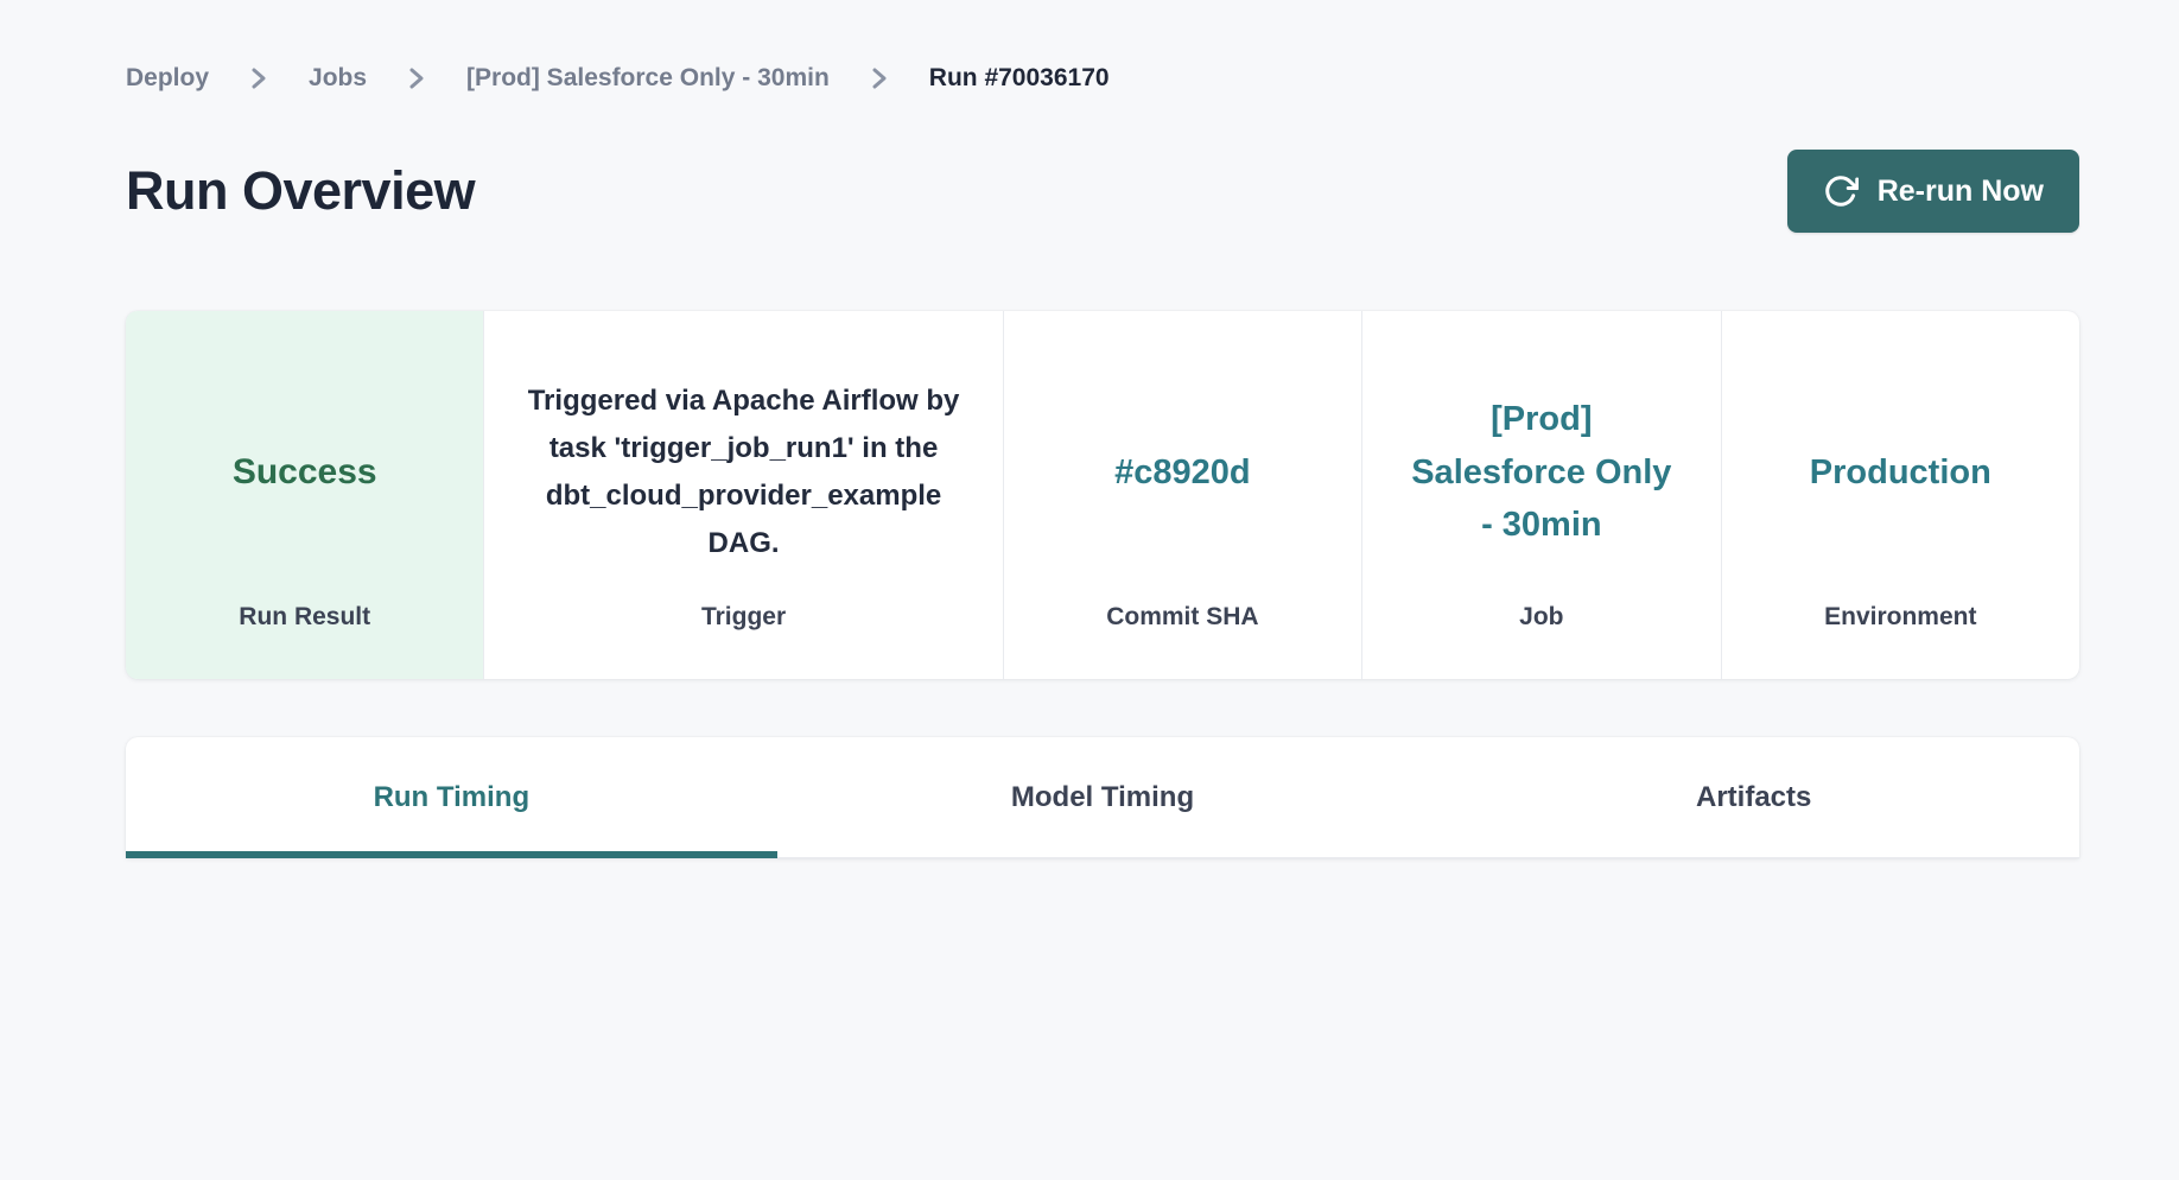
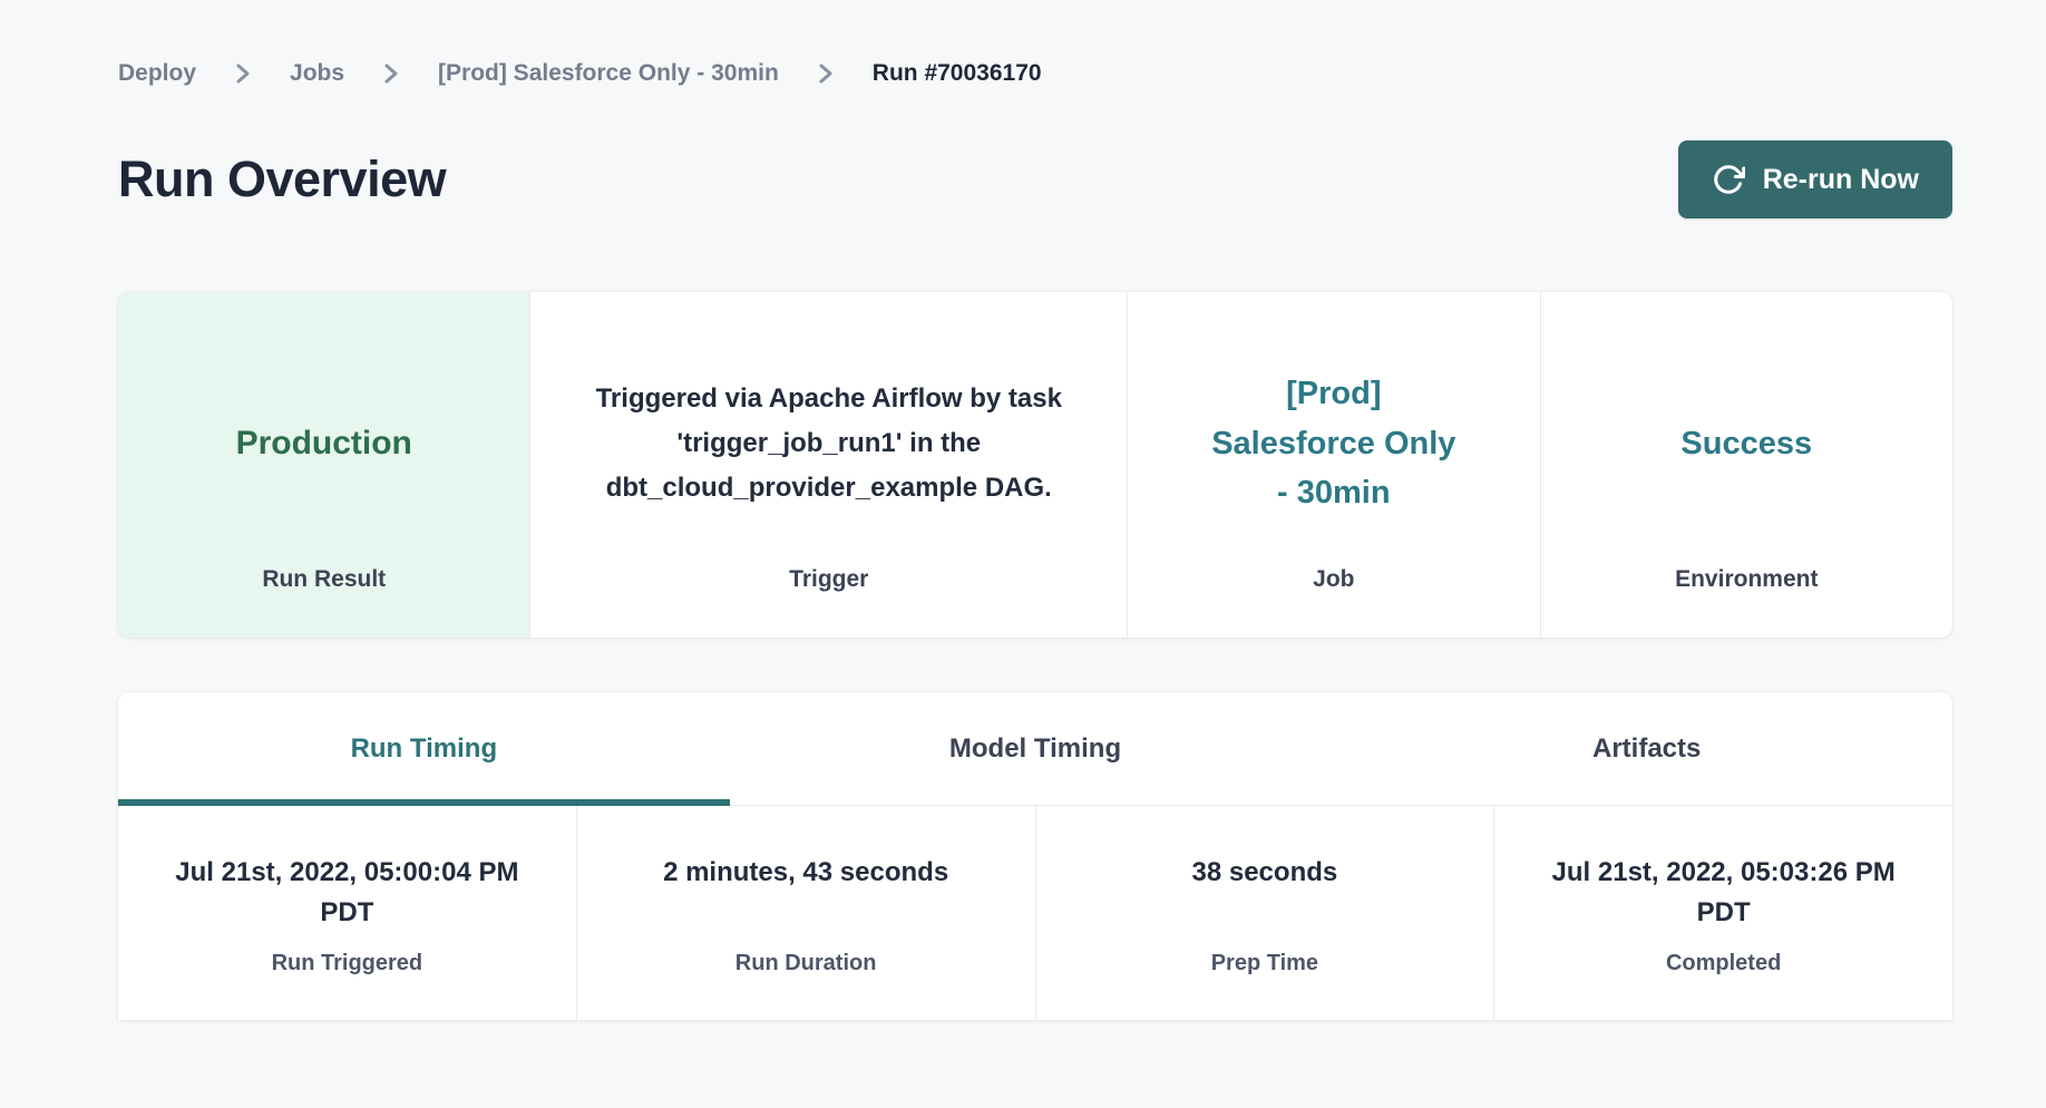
  Deploy
  Jobs
  [Prod] Salesforce Only - 30min
  Run #70036170
  Run Overview
  Re-run Now
- Success
+ Production
  Run Result
  Triggered via Apache Airflow by task 'trigger_job_run1' in the dbt_cloud_provider_example DAG.
  Trigger
- #c8920d
- Commit SHA
  [Prod] Salesforce Only - 30min
  Job
- Production
+ Success
  Environment
  Run Timing
  Model Timing
  Artifacts
+ Jul 21st, 2022, 05:00:04 PM PDT
+ Run Triggered
+ 2 minutes, 43 seconds
+ Run Duration
+ 38 seconds
+ Prep Time
+ Jul 21st, 2022, 05:03:26 PM PDT
+ Completed
